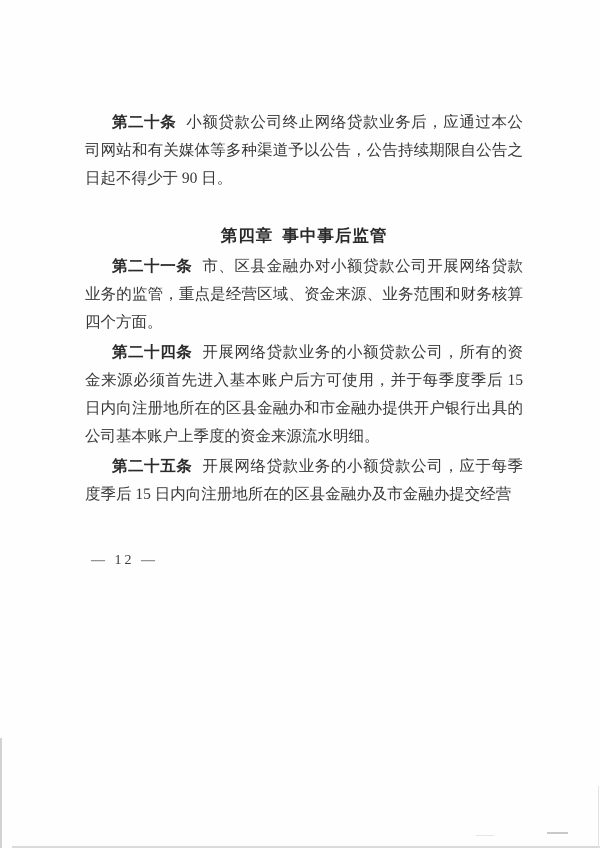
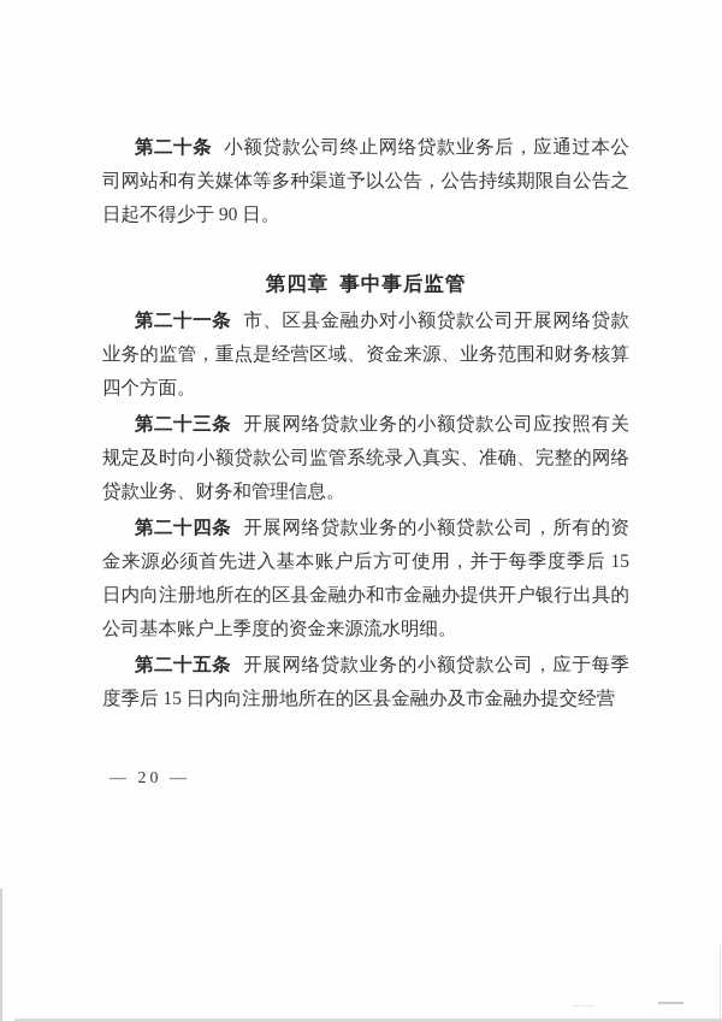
  第二十条 小额贷款公司终止网络贷款业务后，应通过本公司网站和有关媒体等多种渠道予以公告，公告持续期限自公告之日起不得少于 90 日。
  第四章 事中事后监管
  第二十一条 市、区县金融办对小额贷款公司开展网络贷款业务的监管，重点是经营区域、资金来源、业务范围和财务核算四个方面。
+ 第二十三条 开展网络贷款业务的小额贷款公司应按照有关规定及时向小额贷款公司监管系统录入真实、准确、完整的网络贷款业务、财务和管理信息。
  第二十四条 开展网络贷款业务的小额贷款公司，所有的资金来源必须首先进入基本账户后方可使用，并于每季度季后 15 日内向注册地所在的区县金融办和市金融办提供开户银行出具的公司基本账户上季度的资金来源流水明细。
  第二十五条 开展网络贷款业务的小额贷款公司，应于每季度季后 15 日内向注册地所在的区县金融办及市金融办提交经营
- — 12 —
+ — 20 —
